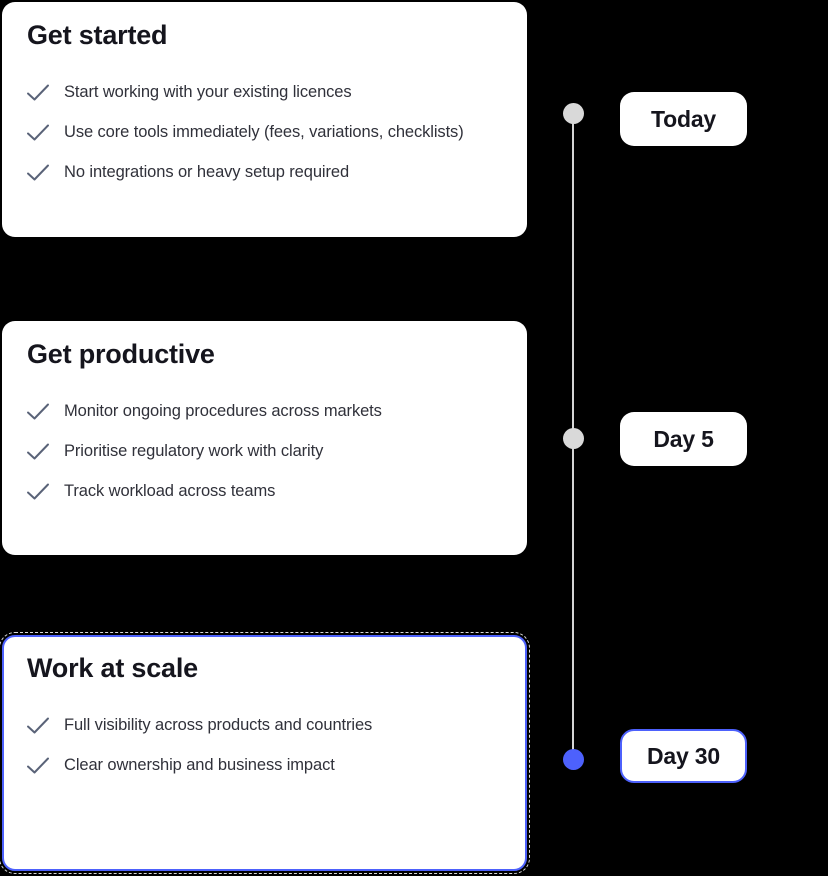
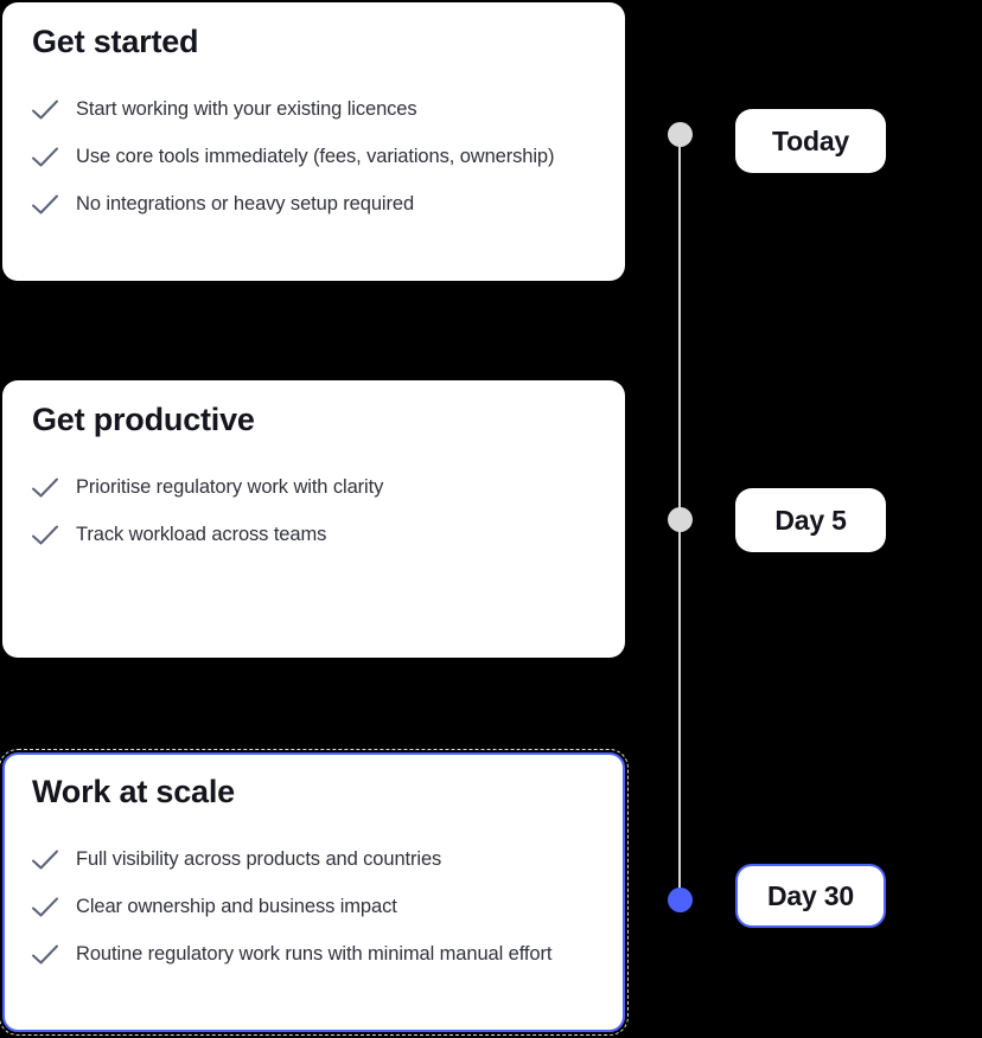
  Get started
  Start working with your existing licences
- Use core tools immediately (fees, variations, checklists)
+ Use core tools immediately (fees, variations, ownership)
  No integrations or heavy setup required
  Get productive
- Monitor ongoing procedures across markets
  Prioritise regulatory work with clarity
  Track workload across teams
  Work at scale
  Full visibility across products and countries
  Clear ownership and business impact
+ Routine regulatory work runs with minimal manual effort
  Today
  Day 5
  Day 30
